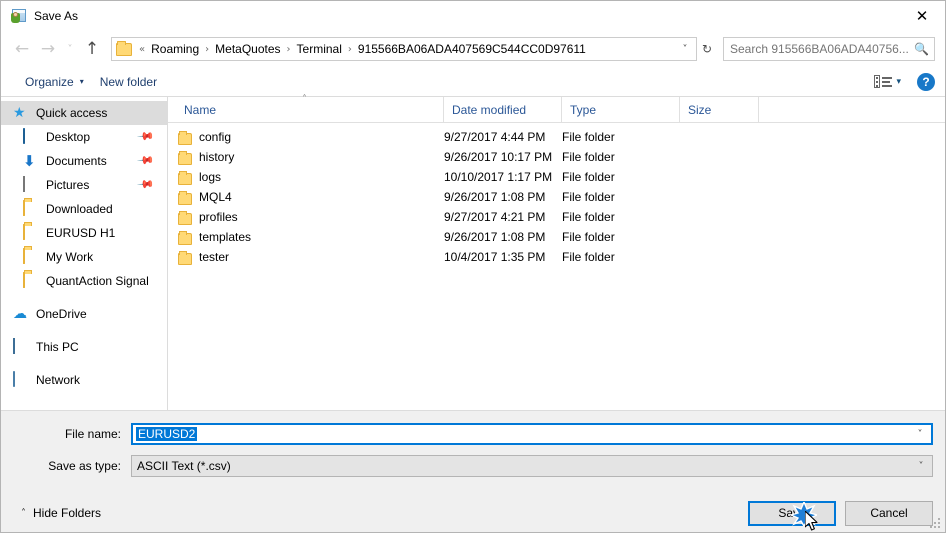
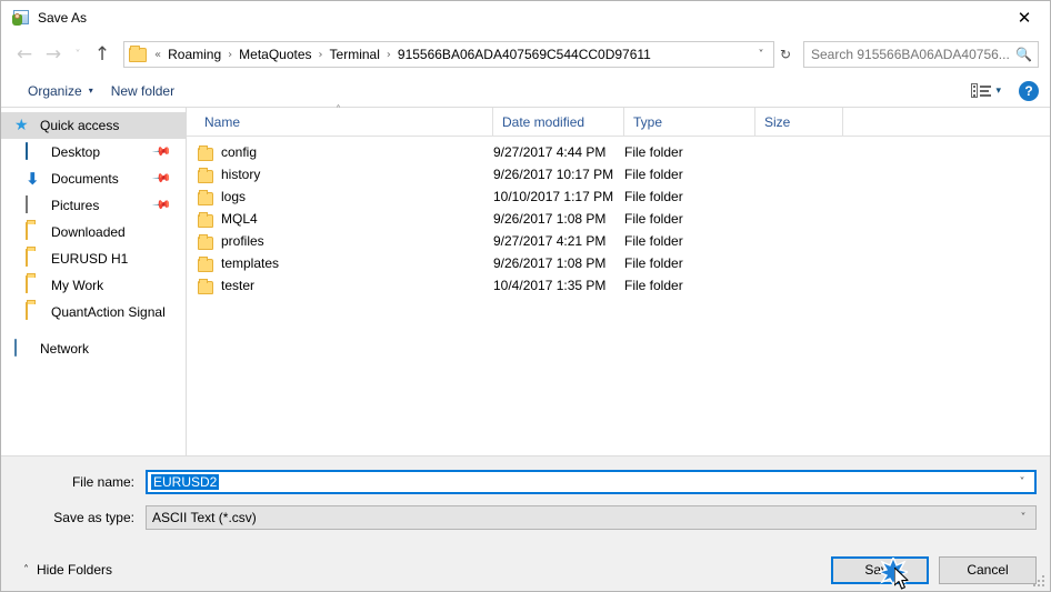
  Save As
  ✕
  ←
  →
  ˅
  ↑
  «
  Roaming
  ›
  MetaQuotes
  ›
  Terminal
  ›
  915566BA06ADA407569C544CC0D97611
  ˅
  ↻
  Search 915566BA06ADA40756...
  🔍
  Organize
  ▾
  New folder
  ▾
  ?
  ★
  Quick access
  Desktop
  ⬇
  Documents
  Pictures
  Downloaded
  EURUSD H1
  My Work
  QuantAction Signal
- ☁
- OneDrive
- This PC
  Network
  Name
  ˄
  Date modified
  Type
  Size
  config
  9/27/2017 4:44 PM
  File folder
  history
  9/26/2017 10:17 PM
  File folder
  logs
  10/10/2017 1:17 PM
  File folder
  MQL4
  9/26/2017 1:08 PM
  File folder
  profiles
  9/27/2017 4:21 PM
  File folder
  templates
  9/26/2017 1:08 PM
  File folder
  tester
  10/4/2017 1:35 PM
  File folder
  File name:
  EURUSD2
  ˅
  Save as type:
  ASCII Text (*.csv)
  ˅
  ˄
  Hide Folders
  Cancel
